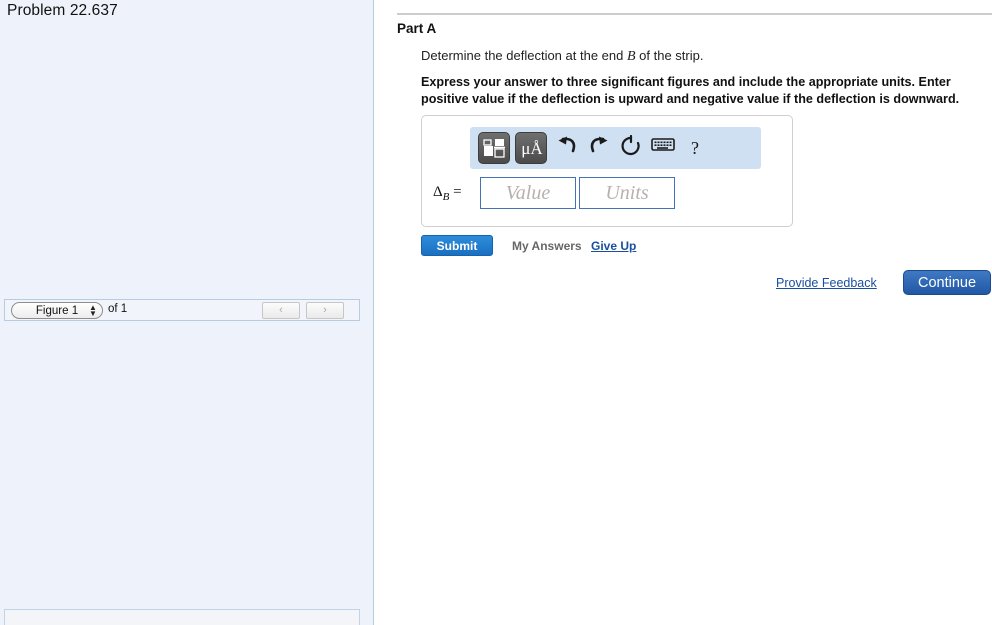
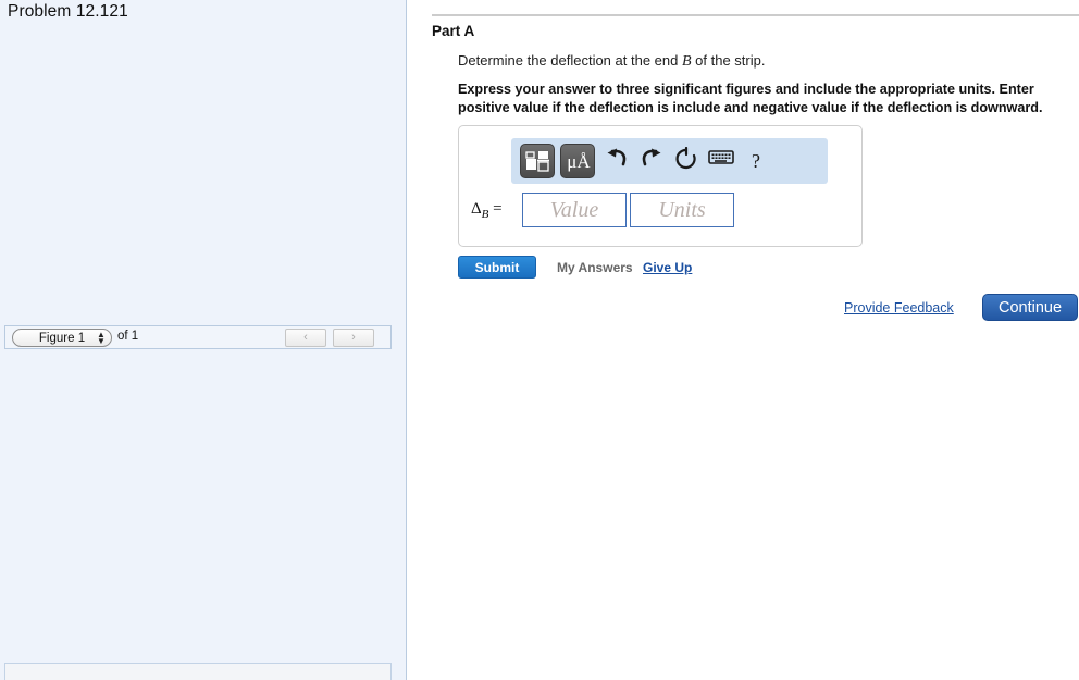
- Problem 22.637
+ Problem 12.121
  Figure 1
  ▲
  ▼
  of 1
  ‹
  ›
  Part A
  Determine the deflection at the end B of the strip.
- Express your answer to three significant figures and include the appropriate units. Enter positive value if the deflection is upward and negative value if the deflection is downward.
+ Express your answer to three significant figures and include the appropriate units. Enter positive value if the deflection is include and negative value if the deflection is downward.
  μÅ
  ?
  ΔB =
  Value
  Units
  Submit
  My Answers
  Give Up
  Provide Feedback
  Continue
